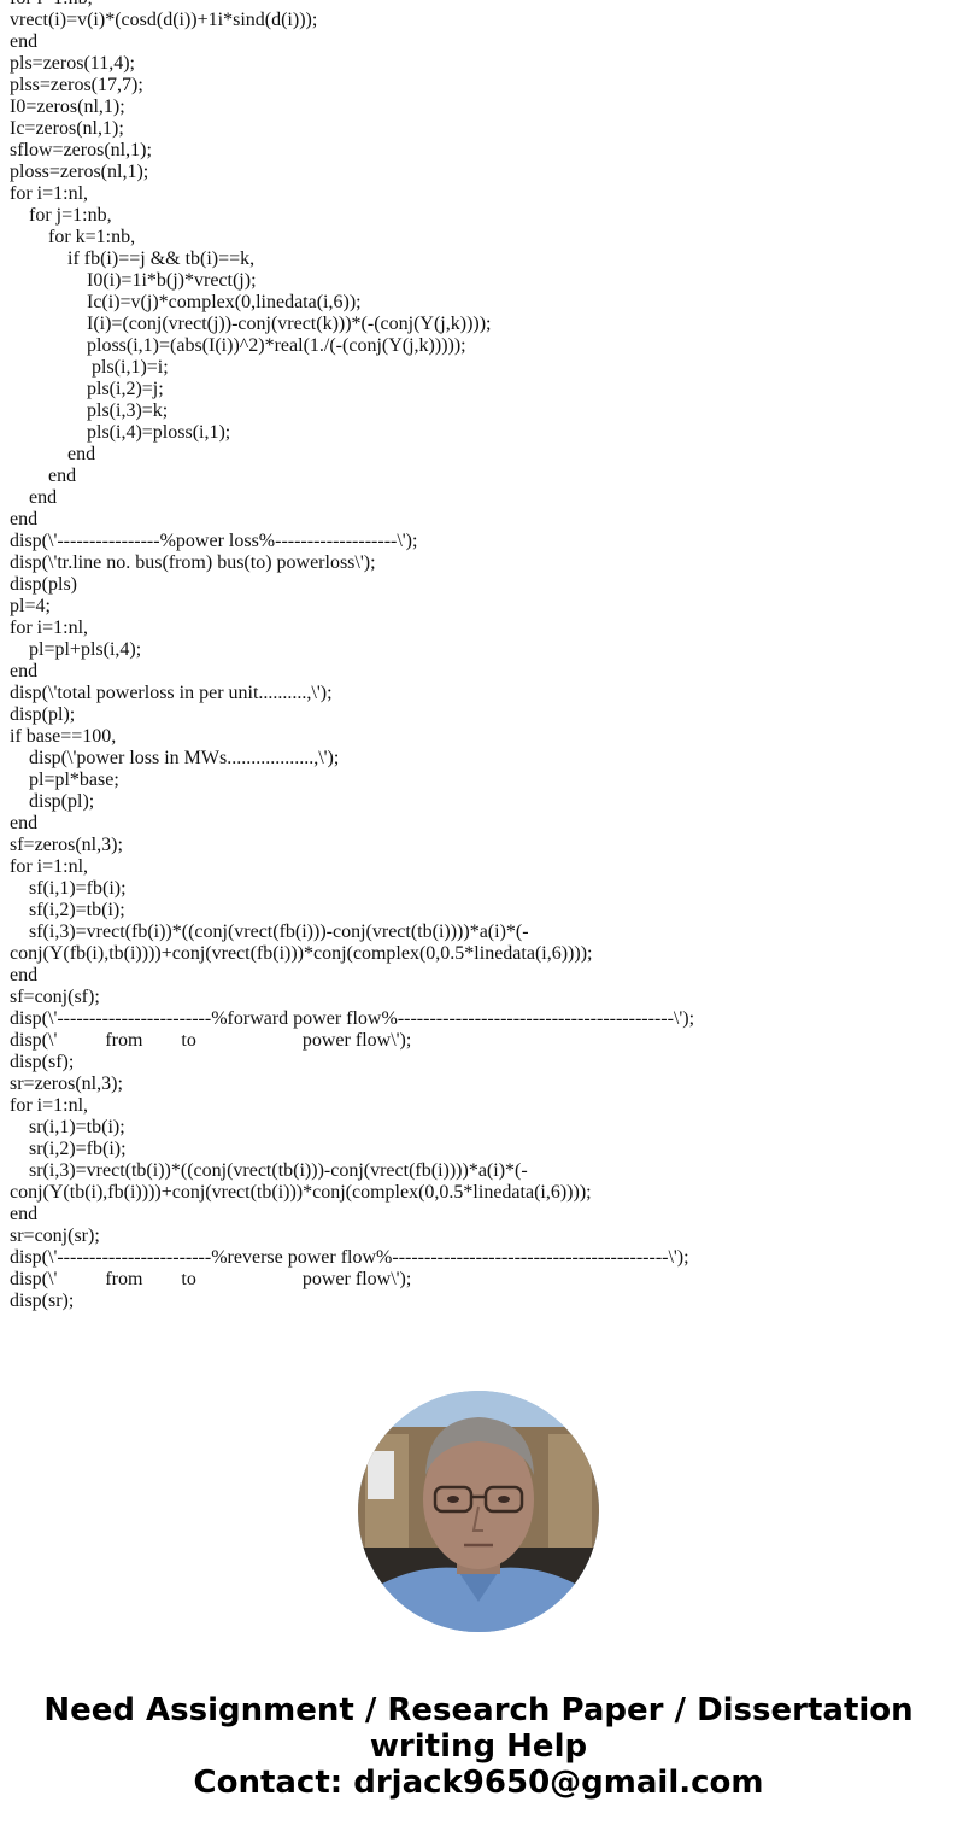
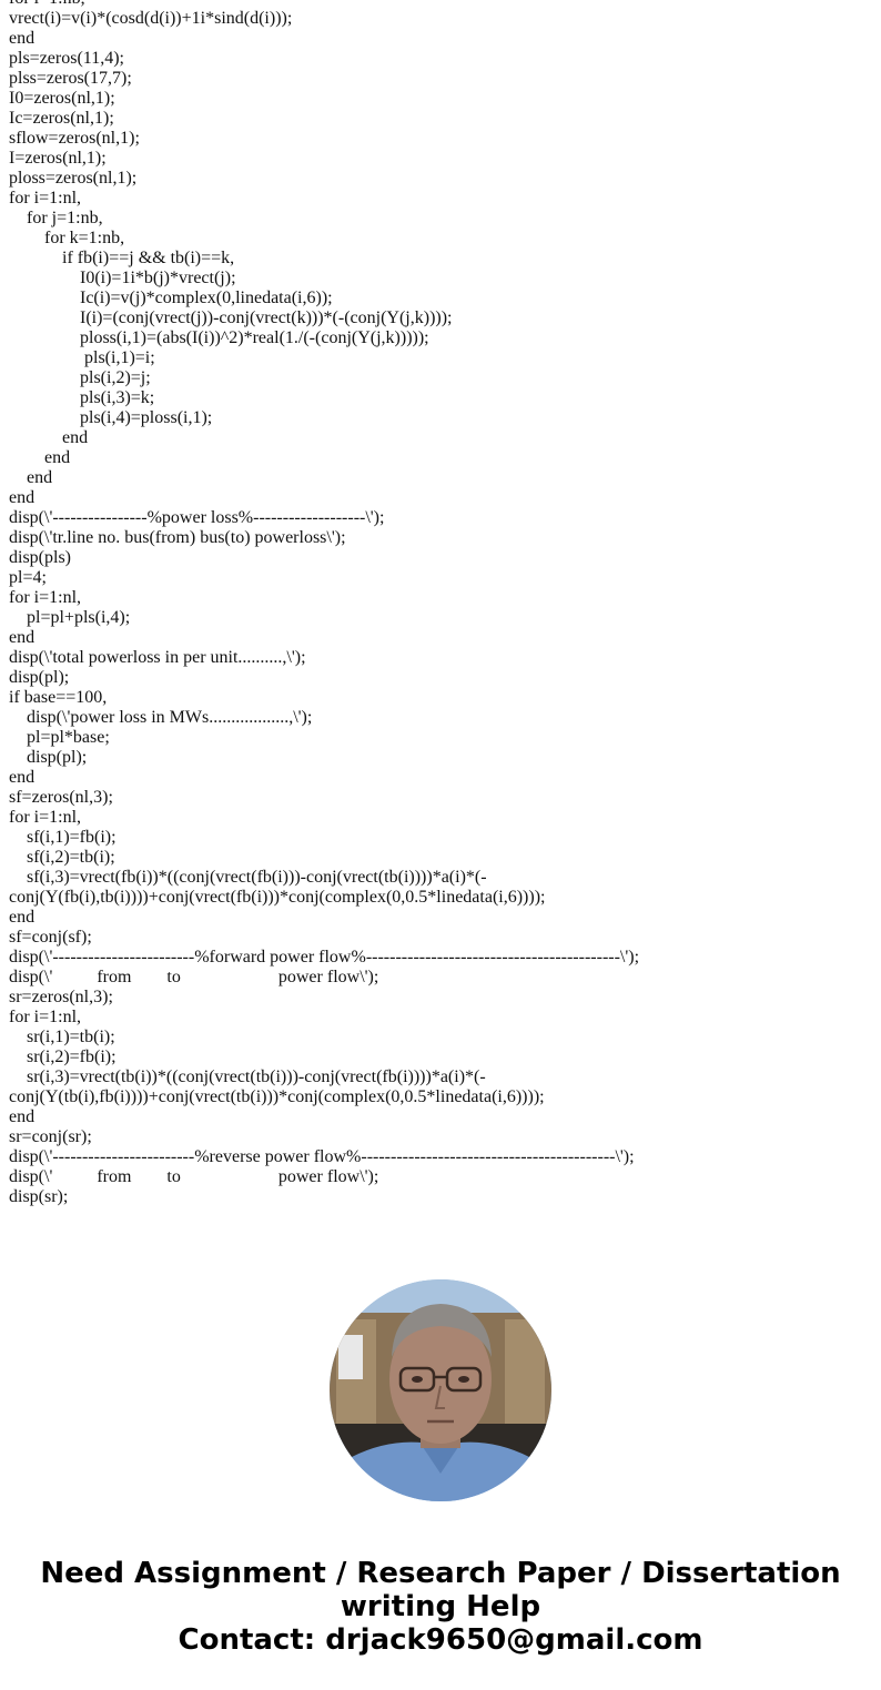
  vrect(i)=v(i)*(cosd(d(i))+1i*sind(d(i)));
  end
  pls=zeros(11,4);
  plss=zeros(17,7);
  I0=zeros(nl,1);
  Ic=zeros(nl,1);
  sflow=zeros(nl,1);
+ I=zeros(nl,1);
  ploss=zeros(nl,1);
  for i=1:nl,
  for j=1:nb,
  for k=1:nb,
  if fb(i)==j && tb(i)==k,
  I0(i)=1i*b(j)*vrect(j);
  Ic(i)=v(j)*complex(0,linedata(i,6));
  I(i)=(conj(vrect(j))-conj(vrect(k)))*(-(conj(Y(j,k))));
  ploss(i,1)=(abs(I(i))^2)*real(1./(-(conj(Y(j,k)))));
  pls(i,1)=i;
  pls(i,2)=j;
  pls(i,3)=k;
  pls(i,4)=ploss(i,1);
  end
  end
  end
  end
  disp(\'----------------%power loss%-------------------\');
  disp(\'tr.line no. bus(from) bus(to) powerloss\');
  disp(pls)
  pl=4;
  for i=1:nl,
  pl=pl+pls(i,4);
  end
  disp(\'total powerloss in per unit..........,\');
  disp(pl);
  if base==100,
  disp(\'power loss in MWs..................,\');
  pl=pl*base;
  disp(pl);
  end
  sf=zeros(nl,3);
  for i=1:nl,
  sf(i,1)=fb(i);
  sf(i,2)=tb(i);
  sf(i,3)=vrect(fb(i))*((conj(vrect(fb(i)))-conj(vrect(tb(i))))*a(i)*(-
  conj(Y(fb(i),tb(i))))+conj(vrect(fb(i)))*conj(complex(0,0.5*linedata(i,6))));
  end
  sf=conj(sf);
  disp(\'------------------------%forward power flow%-------------------------------------------\');
  disp(\' from to power flow\');
- disp(sf);
  sr=zeros(nl,3);
  for i=1:nl,
  sr(i,1)=tb(i);
  sr(i,2)=fb(i);
  sr(i,3)=vrect(tb(i))*((conj(vrect(tb(i)))-conj(vrect(fb(i))))*a(i)*(-
  conj(Y(tb(i),fb(i))))+conj(vrect(tb(i)))*conj(complex(0,0.5*linedata(i,6))));
  end
  sr=conj(sr);
  disp(\'------------------------%reverse power flow%-------------------------------------------\');
  disp(\' from to power flow\');
  disp(sr);
  Need Assignment / Research Paper / Dissertation
  writing Help
  Contact: drjack9650@gmail.com
